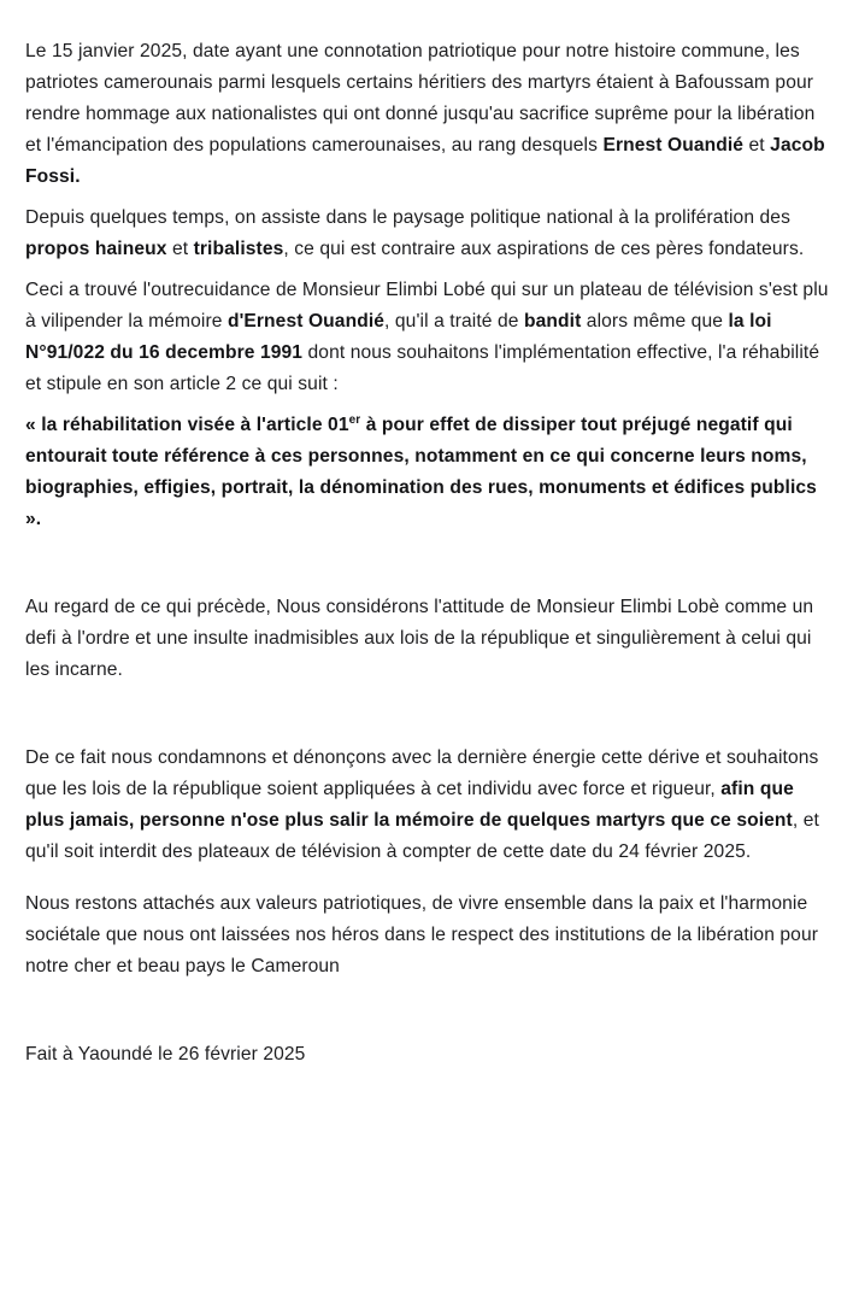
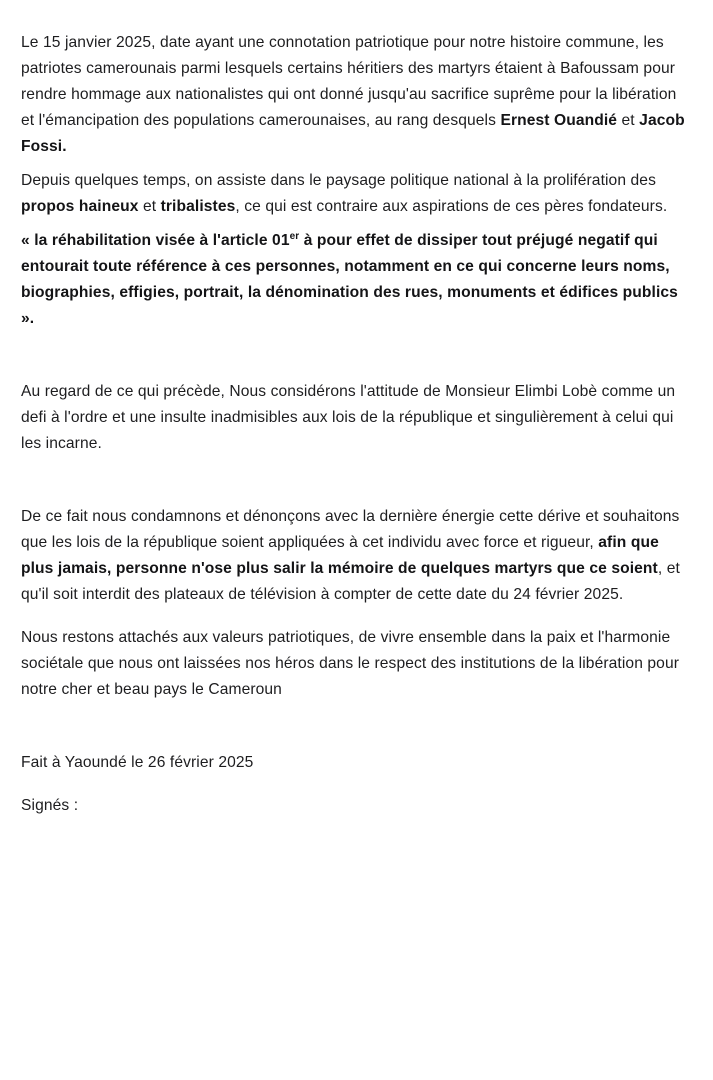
  Le 15 janvier 2025, date ayant une connotation patriotique pour notre histoire commune, les patriotes camerounais parmi lesquels certains héritiers des martyrs étaient à Bafoussam pour rendre hommage aux nationalistes qui ont donné jusqu'au sacrifice suprême pour la libération et l'émancipation des populations camerounaises, au rang desquels Ernest Ouandié et Jacob Fossi.
  Depuis quelques temps, on assiste dans le paysage politique national à la prolifération des propos haineux et tribalistes, ce qui est contraire aux aspirations de ces pères fondateurs.
- Ceci a trouvé l'outrecuidance de Monsieur Elimbi Lobé qui sur un plateau de télévision s'est plu à vilipender la mémoire d'Ernest Ouandié, qu'il a traité de bandit alors même que la loi N°91/022 du 16 decembre 1991 dont nous souhaitons l'implémentation effective, l'a réhabilité et stipule en son article 2 ce qui suit :
  « la réhabilitation visée à l'article 01er à pour effet de dissiper tout préjugé negatif qui entourait toute référence à ces personnes, notamment en ce qui concerne leurs noms, biographies, effigies, portrait, la dénomination des rues, monuments et édifices publics ».
  Au regard de ce qui précède, Nous considérons l'attitude de Monsieur Elimbi Lobè comme un defi à l'ordre et une insulte inadmisibles aux lois de la république et singulièrement à celui qui les incarne.
  De ce fait nous condamnons et dénonçons avec la dernière énergie cette dérive et souhaitons que les lois de la république soient appliquées à cet individu avec force et rigueur, afin que plus jamais, personne n'ose plus salir la mémoire de quelques martyrs que ce soient, et qu'il soit interdit des plateaux de télévision à compter de cette date du 24 février 2025.
  Nous restons attachés aux valeurs patriotiques, de vivre ensemble dans la paix et l'harmonie sociétale que nous ont laissées nos héros dans le respect des institutions de la libération pour notre cher et beau pays le Cameroun
  Fait à Yaoundé le 26 février 2025
+ Signés :
